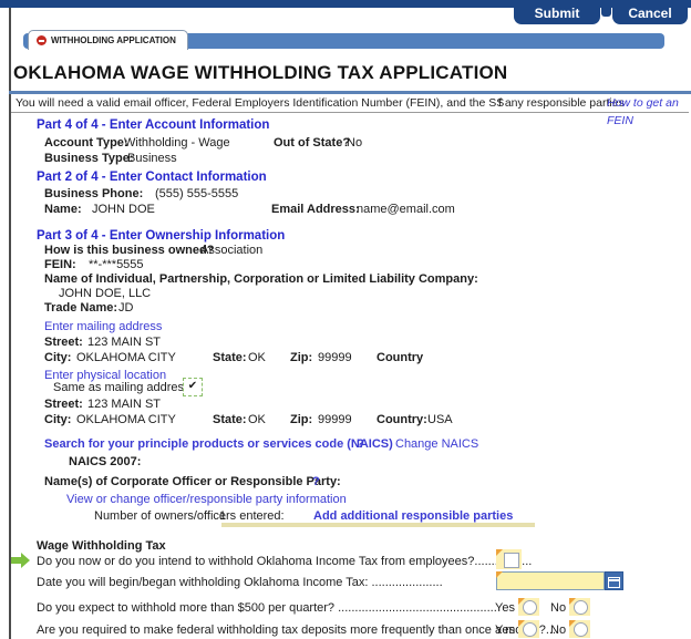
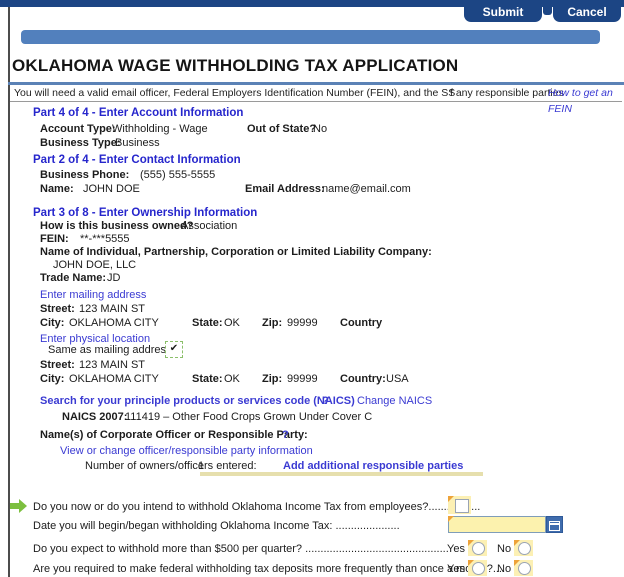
  Submit
  Cancel
- WITHHOLDING APPLICATION
  OKLAHOMA WAGE WITHHOLDING TAX APPLICATION
  You will need a valid email officer, Federal Employers Identification Number (FEIN), and the SS
  f any responsible parties
  How to get an FEIN
  Part 4 of 4 - Enter Account Information
  Account Type:
  Withholding - Wage
  Out of State?
  No
  Business Type:
  Business
  Part 2 of 4 - Enter Contact Information
  Business Phone:
  (555) 555-5555
  Name:
  JOHN DOE
  Email Address:
  name@email.com
- Part 3 of 4 - Enter Ownership Information
+ Part 3 of 8 - Enter Ownership Information
  How is this business owned?
  Association
  FEIN:
  **-***5555
  Name of Individual, Partnership, Corporation or Limited Liability Company:
  JOHN DOE, LLC
  Trade Name:
  JD
  Enter mailing address
  Street:
  123 MAIN ST
  City:
  OKLAHOMA CITY
  State:
  OK
  Zip:
  99999
  Country
  Enter physical location
  Same as mailing addres
  ✔
  Street:
  123 MAIN ST
  City:
  OKLAHOMA CITY
  State:
  OK
  Zip:
  99999
  Country:
  USA
  Search for your principle products or services code (NAICS)
  ?
  Change NAICS
  NAICS 2007:
+ 111419 – Other Food Crops Grown Under Cover C
  Name(s) of Corporate Officer or Responsible Party:
  ?
  View or change officer/responsible party information
  Number of owners/officers entered:
  1
  Add additional responsible parties
- Wage Withholding Tax
  Do you now or do you intend to withhold Oklahoma Income Tax from employees?.........
  Date you will begin/began withholding Oklahoma Income Tax: .....................
  Do you expect to withhold more than $500 per quarter? ...............................................
  Yes
  No
  Are you required to make federal withholding tax deposits more frequently than once a m?....
  Yes
  No
